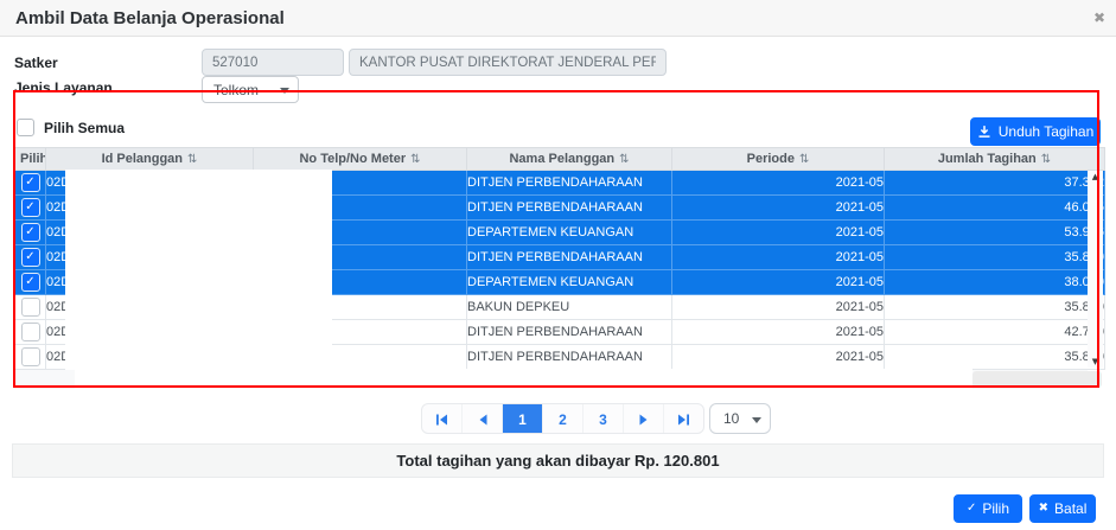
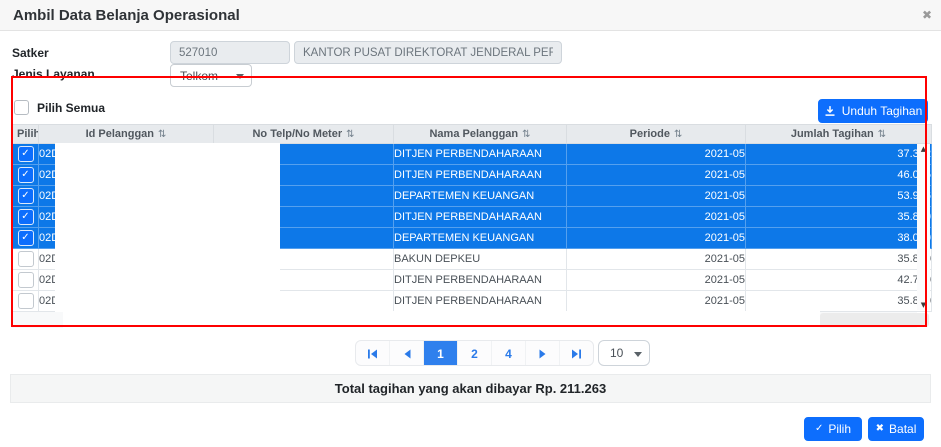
  Ambil Data Belanja Operasional
  ✖
  Satker
  527010
  KANTOR PUSAT DIREKTORAT JENDERAL PE
  Jenis Layanan
  Telkom
  Pilih Semua
  Unduh Tagihan
  Pilih	Id Pelanggan ⇅	No Telp/No Meter ⇅	Nama Pelanggan ⇅	Periode ⇅	Jumlah Tagihan ⇅
  ✓	02		DITJEN PERBENDAHARAAN	2021-05	37.3
  ✓	02		DITJEN PERBENDAHARAAN	2021-05	46.0
  ✓	02		DEPARTEMEN KEUANGAN	2021-05	53.9
  ✓	02		DITJEN PERBENDAHARAAN	2021-05	35.8
  ✓	02		DEPARTEMEN KEUANGAN	2021-05	38.0
  	02		BAKUN DEPKEU	2021-05	35.8
  	02		DITJEN PERBENDAHARAAN	2021-05	42.7
  	02		DITJEN PERBENDAHARAAN	2021-05	35.8
  ▲
  ▼
  1
  2
- 3
+ 4
  10
- Total tagihan yang akan dibayar Rp. 120.801
+ Total tagihan yang akan dibayar Rp. 211.263
  ✓
  Pilih
  ✖
  Batal
